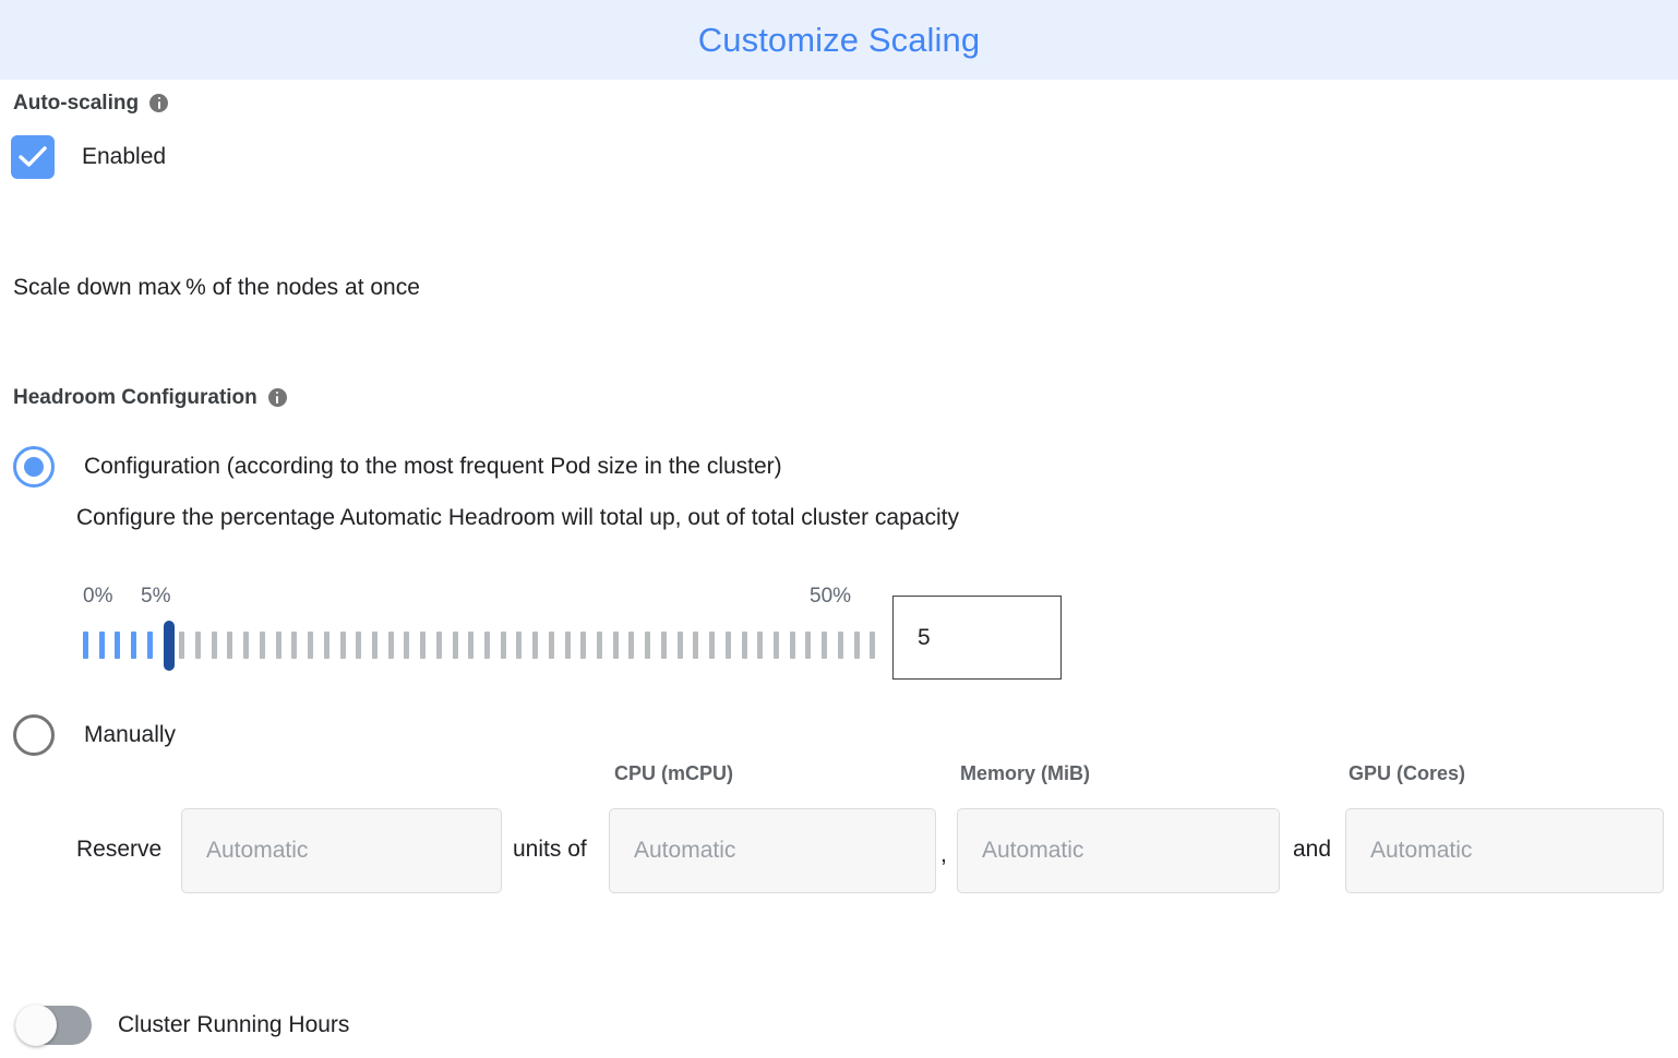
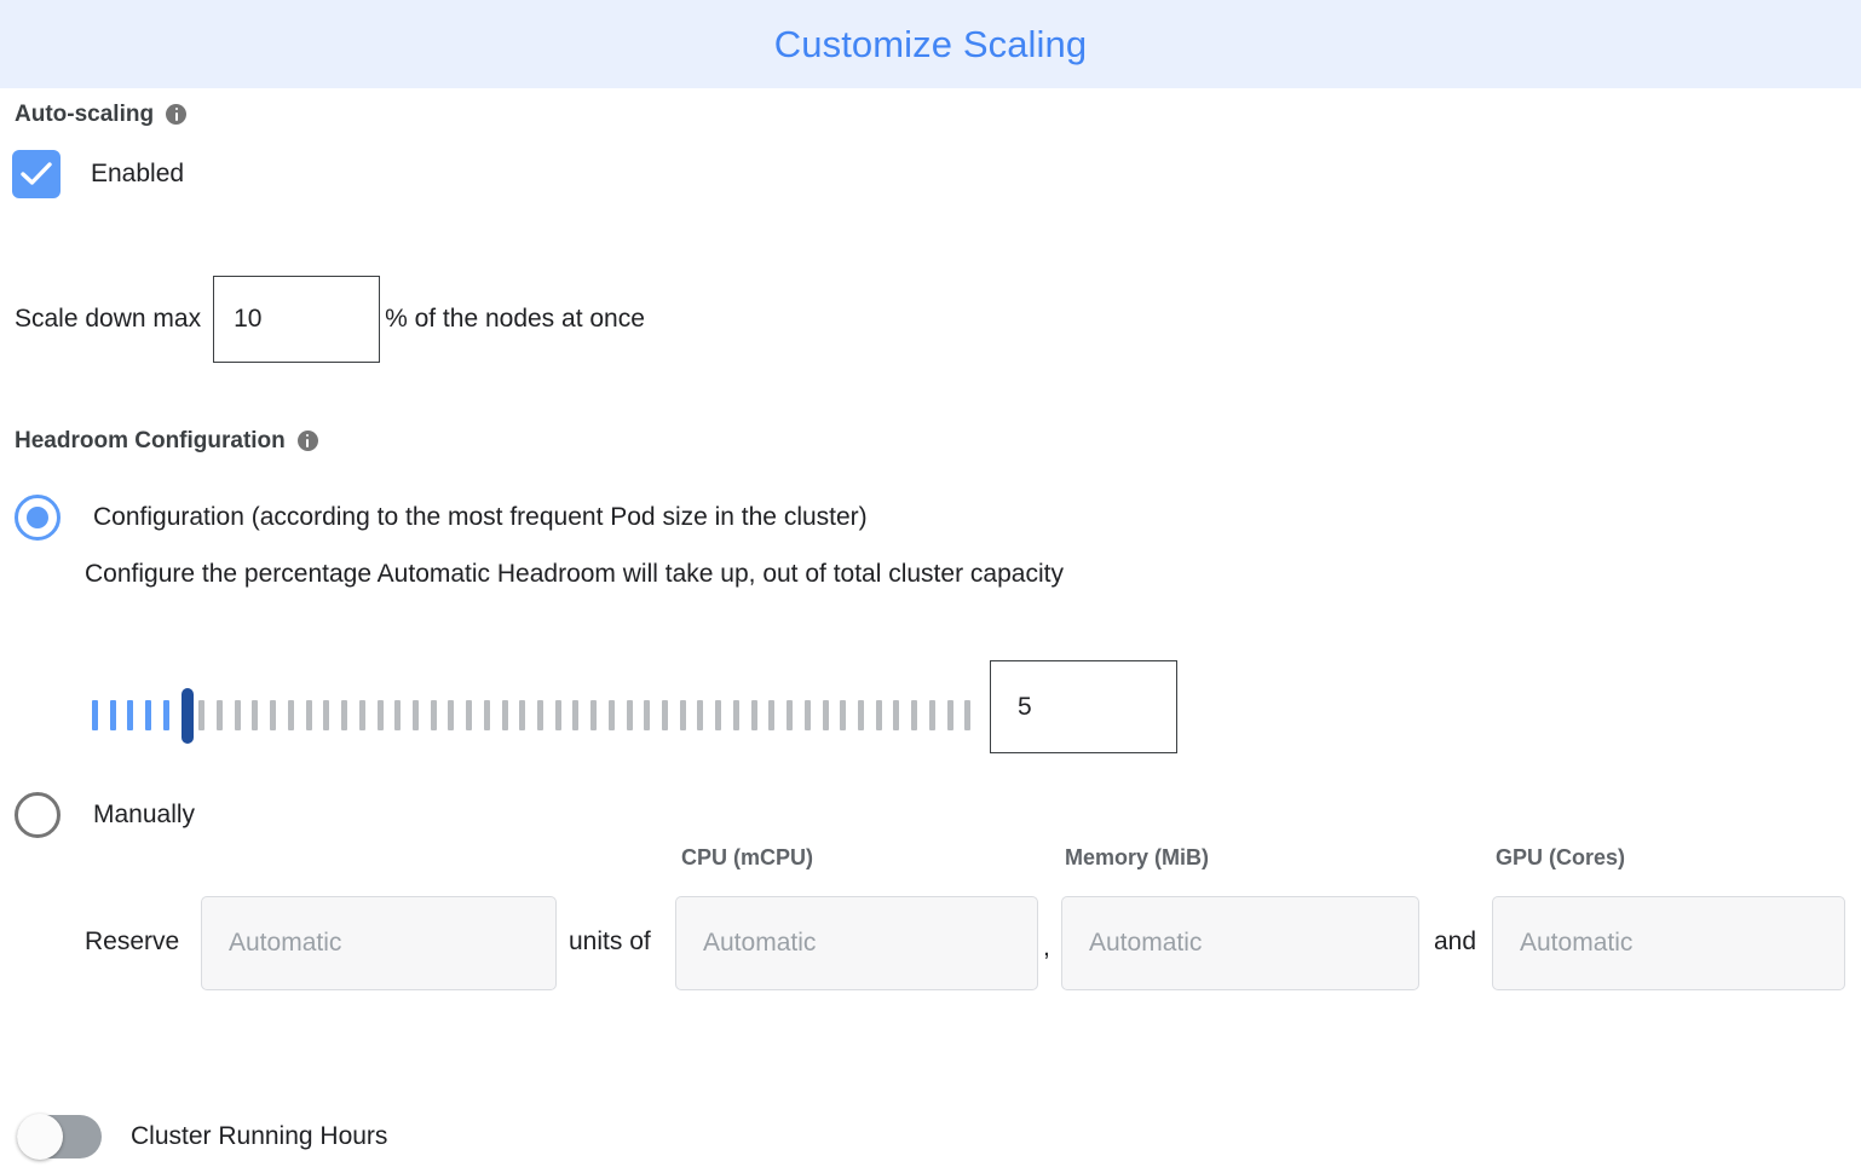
  Customize Scaling
  Auto-scaling
  Enabled
  Scale down max
+ 10
  % of the nodes at once
  Headroom Configuration
  Configuration (according to the most frequent Pod size in the cluster)
- Configure the percentage Automatic Headroom will total up, out of total cluster capacity
+ Configure the percentage Automatic Headroom will take up, out of total cluster capacity
- 0%
- 5%
- 50%
  5
  Manually
  CPU (mCPU)
  Memory (MiB)
  GPU (Cores)
  Reserve
  Automatic
  units of
  Automatic
  ,
  Automatic
  and
  Automatic
  Cluster Running Hours
